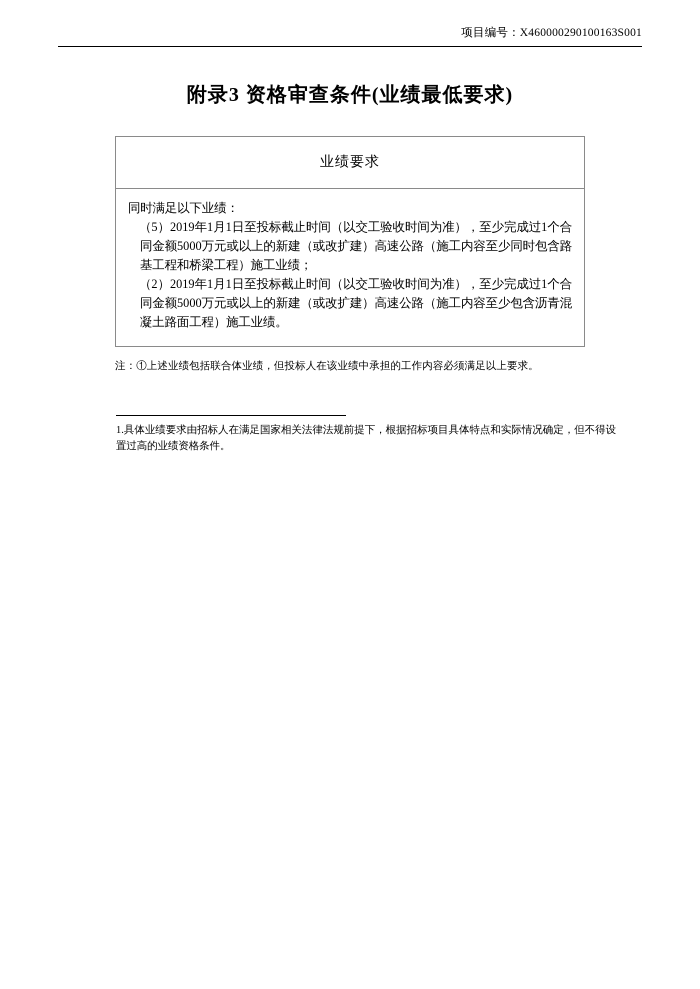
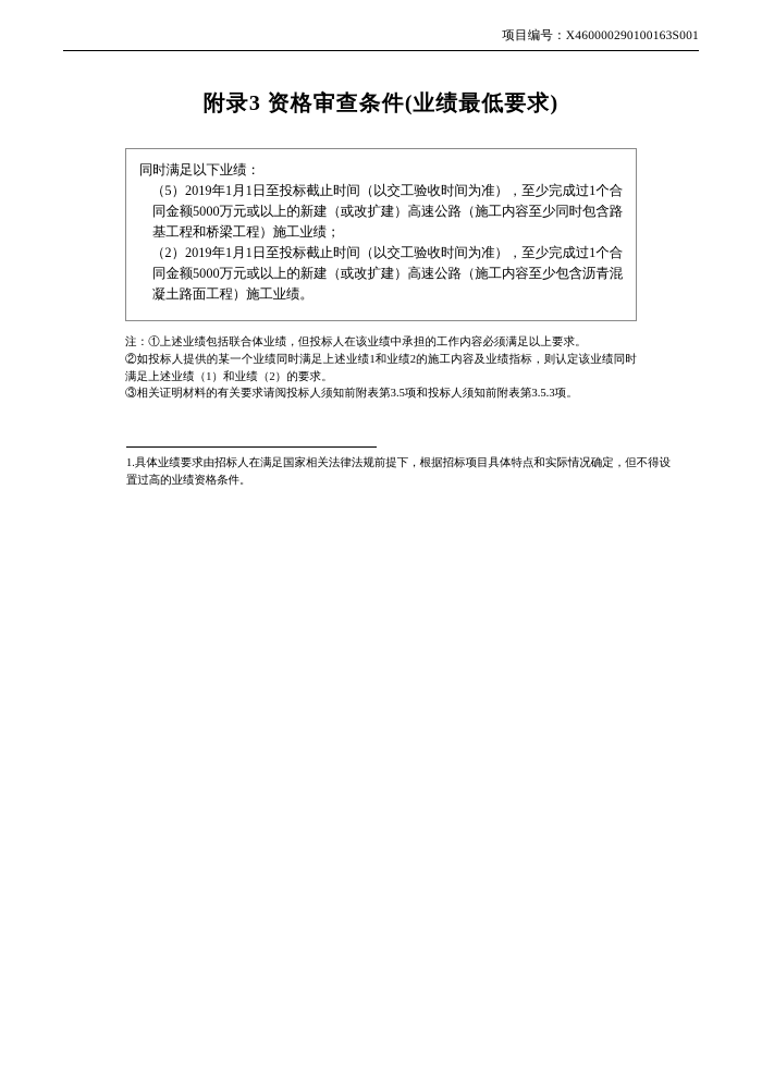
  项目编号：X460000290100163S001
  附录3 资格审查条件(业绩最低要求)
- 业绩要求
  同时满足以下业绩： （5）2019年1月1日至投标截止时间（以交工验收时间为准），至少完成过1个合同金额5000万元或以上的新建（或改扩建）高速公路（施工内容至少同时包含路基工程和桥梁工程）施工业绩； （2）2019年1月1日至投标截止时间（以交工验收时间为准），至少完成过1个合同金额5000万元或以上的新建（或改扩建）高速公路（施工内容至少包含沥青混凝土路面工程）施工业绩。
  注：①上述业绩包括联合体业绩，但投标人在该业绩中承担的工作内容必须满足以上要求。
+ ②如投标人提供的某一个业绩同时满足上述业绩1和业绩2的施工内容及业绩指标，则认定该业绩同时满足上述业绩（1）和业绩（2）的要求。
+ ③相关证明材料的有关要求请阅投标人须知前附表第3.5项和投标人须知前附表第3.5.3项。
  1.具体业绩要求由招标人在满足国家相关法律法规前提下，根据招标项目具体特点和实际情况确定，但不得设置过高的业绩资格条件。
